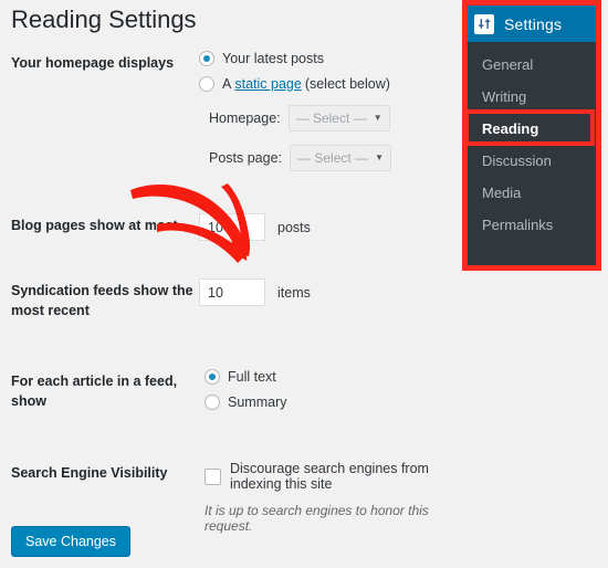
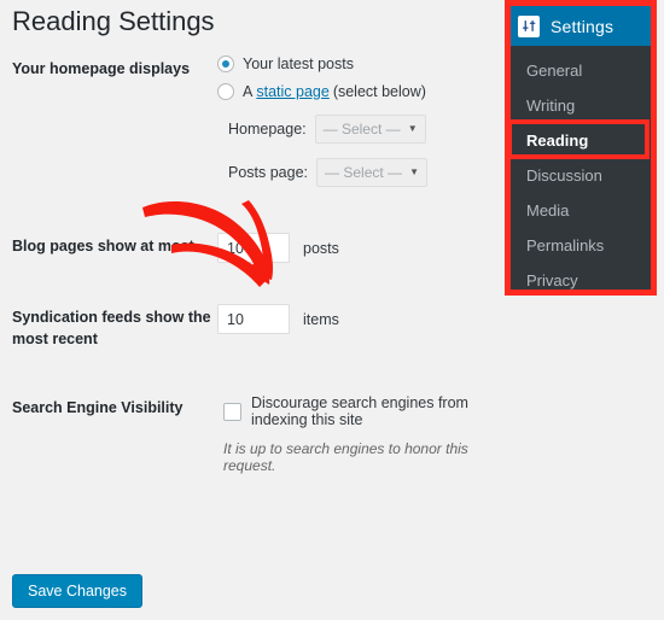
  Reading Settings
  Your homepage displays
  Your latest posts
  A
  static page
  (select below)
  Homepage:
  — Select —
  ▼
  Posts page:
  — Select —
  ▼
  Blog pages show at m
  10
  posts
  Syndication feeds show the most recent
  10
  items
- For each article in a feed, show
- Full text
- Summary
  Search Engine Visibility
  Discourage search engines from indexing this site
  It is up to search engines to honor this request.
  Save Changes
  Settings
  General
  Writing
  Reading
  Discussion
  Media
  Permalinks
+ Privacy
